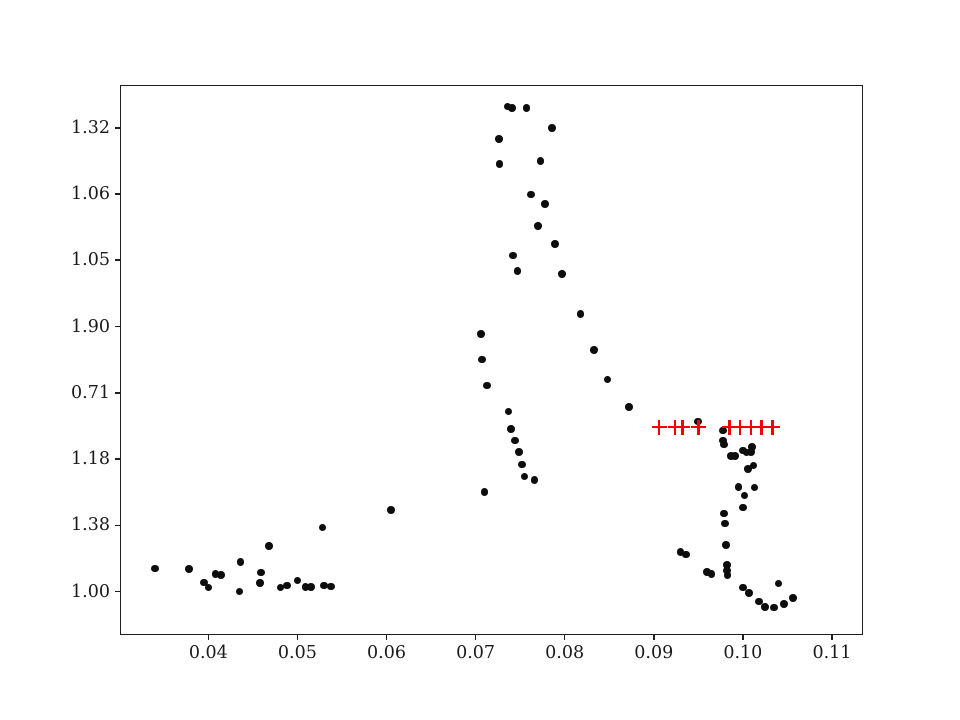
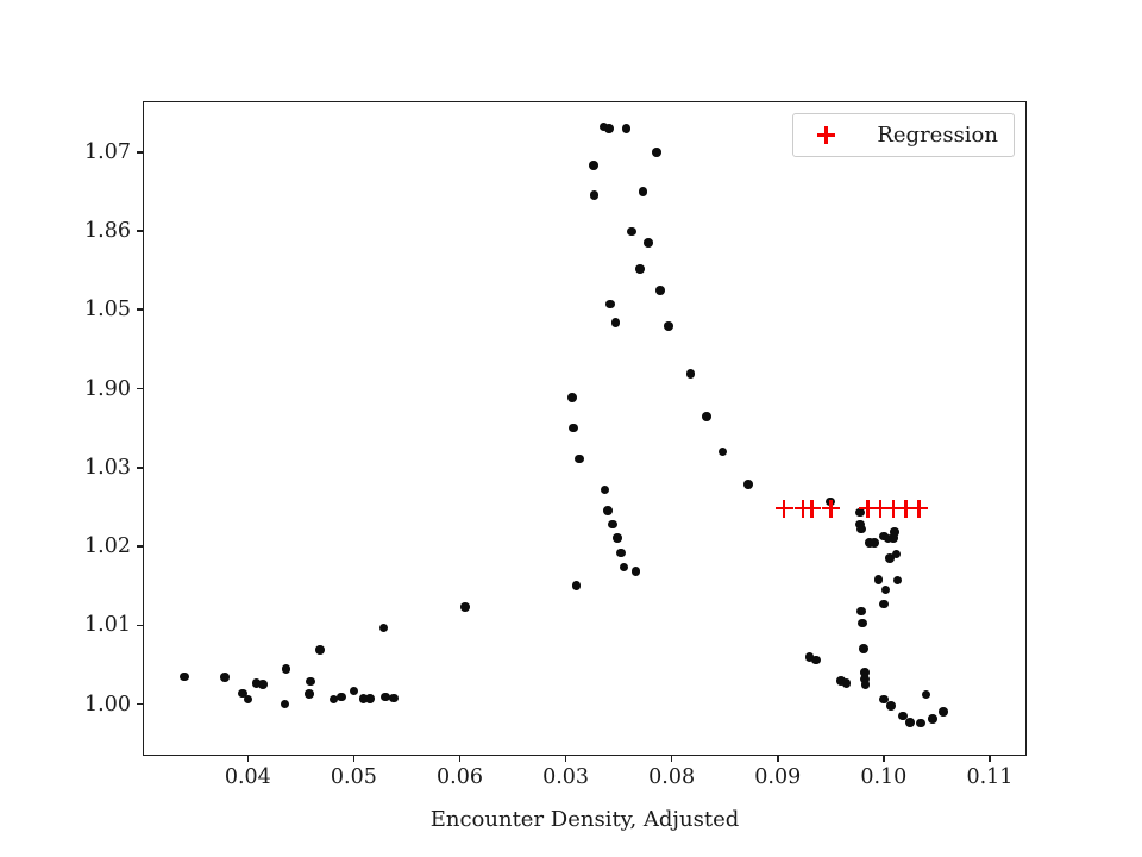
  0.04
  0.05
  0.06
- 0.07
+ 0.03
  0.08
  0.09
  0.10
  0.11
  1.00
- 1.38
+ 1.01
- 1.18
+ 1.02
- 0.71
+ 1.03
  1.90
  1.05
- 1.06
+ 1.86
- 1.32
+ 1.07
+ Regression
+ Encounter Density, Adjusted
